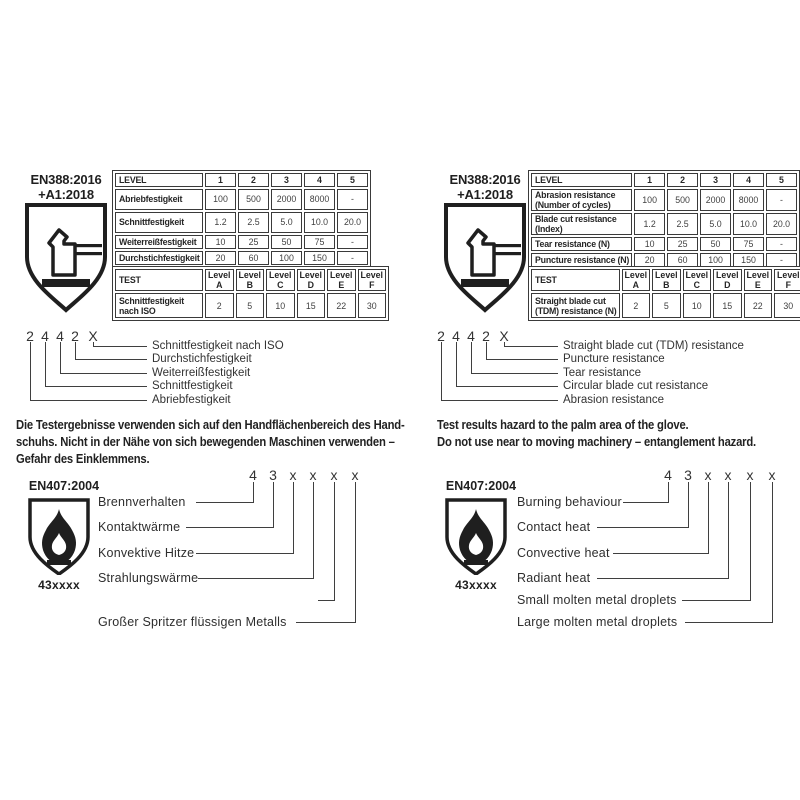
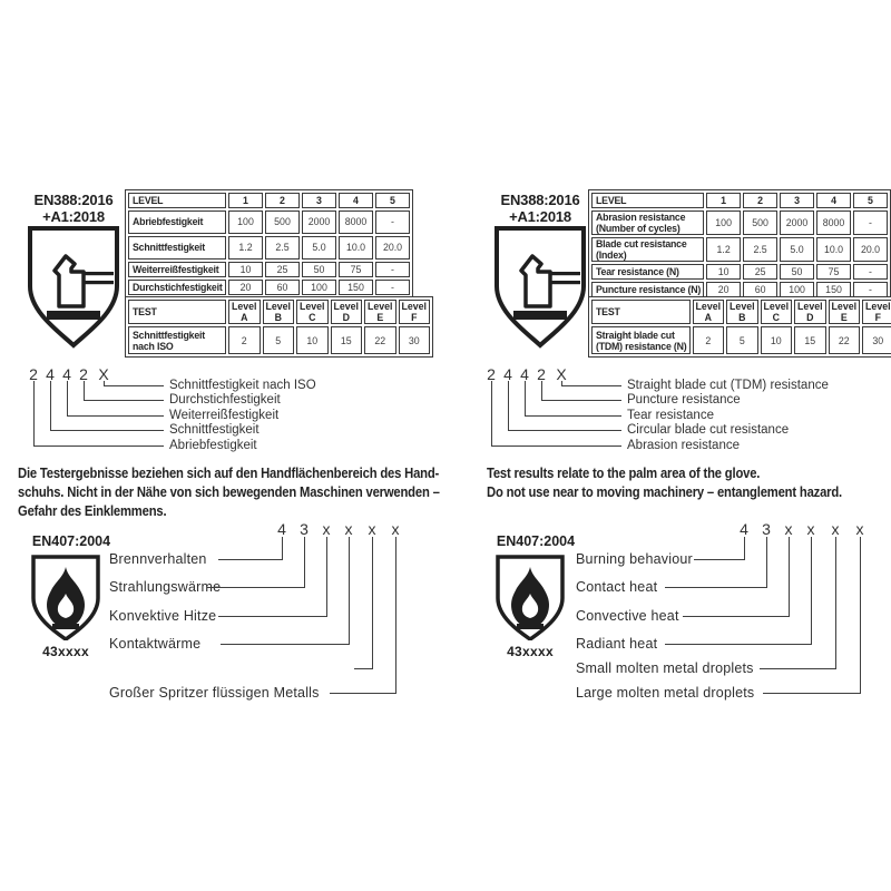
  EN388:2016
  +A1:2018
  LEVEL	1	2	3	4	5
  Abriebfestigkeit	100	500	2000	8000	-
  Schnittfestigkeit	1.2	2.5	5.0	10.0	20.0
  Weiterreißfestigkeit	10	25	50	75	-
  Durchstichfestigkeit	20	60	100	150	-
  TEST	LevelA	LevelB	LevelC	LevelD	LevelE	LevelF
  Schnittfestigkeitnach ISO	2	5	10	15	22	30
  2
  4
  4
  2
  X
  Schnittfestigkeit nach ISO
  Durchstichfestigkeit
  Weiterreißfestigkeit
  Schnittfestigkeit
  Abriebfestigkeit
- Die Testergebnisse verwenden sich auf den Handflächenbereich des Hand-
+ Die Testergebnisse beziehen sich auf den Handflächenbereich des Hand-
  schuhs. Nicht in der Nähe von sich bewegenden Maschinen verwenden –
  Gefahr des Einklemmens.
  EN407:2004
  43xxxx
  4
  3
  x
  x
  x
  x
  Brennverhalten
- Kontaktwärme
+ Strahlungswärme
  Konvektive Hitze
- Strahlungswärme
+ Kontaktwärme
  Großer Spritzer flüssigen Metalls
  EN388:2016
  +A1:2018
  LEVEL	1	2	3	4	5
  Abrasion resistance(Number of cycles)	100	500	2000	8000	-
  Blade cut resistance(Index)	1.2	2.5	5.0	10.0	20.0
  Tear resistance (N)	10	25	50	75	-
  Puncture resistance (N)	20	60	100	150	-
  TEST	LevelA	LevelB	LevelC	LevelD	LevelE	LevelF
  Straight blade cut(TDM) resistance (N)	2	5	10	15	22	30
  2
  4
  4
  2
  X
  Straight blade cut (TDM) resistance
  Puncture resistance
  Tear resistance
  Circular blade cut resistance
  Abrasion resistance
- Test results hazard to the palm area of the glove.
+ Test results relate to the palm area of the glove.
  Do not use near to moving machinery – entanglement hazard.
  EN407:2004
  43xxxx
  4
  3
  x
  x
  x
  x
  Burning behaviour
  Contact heat
  Convective heat
  Radiant heat
  Small molten metal droplets
  Large molten metal droplets
